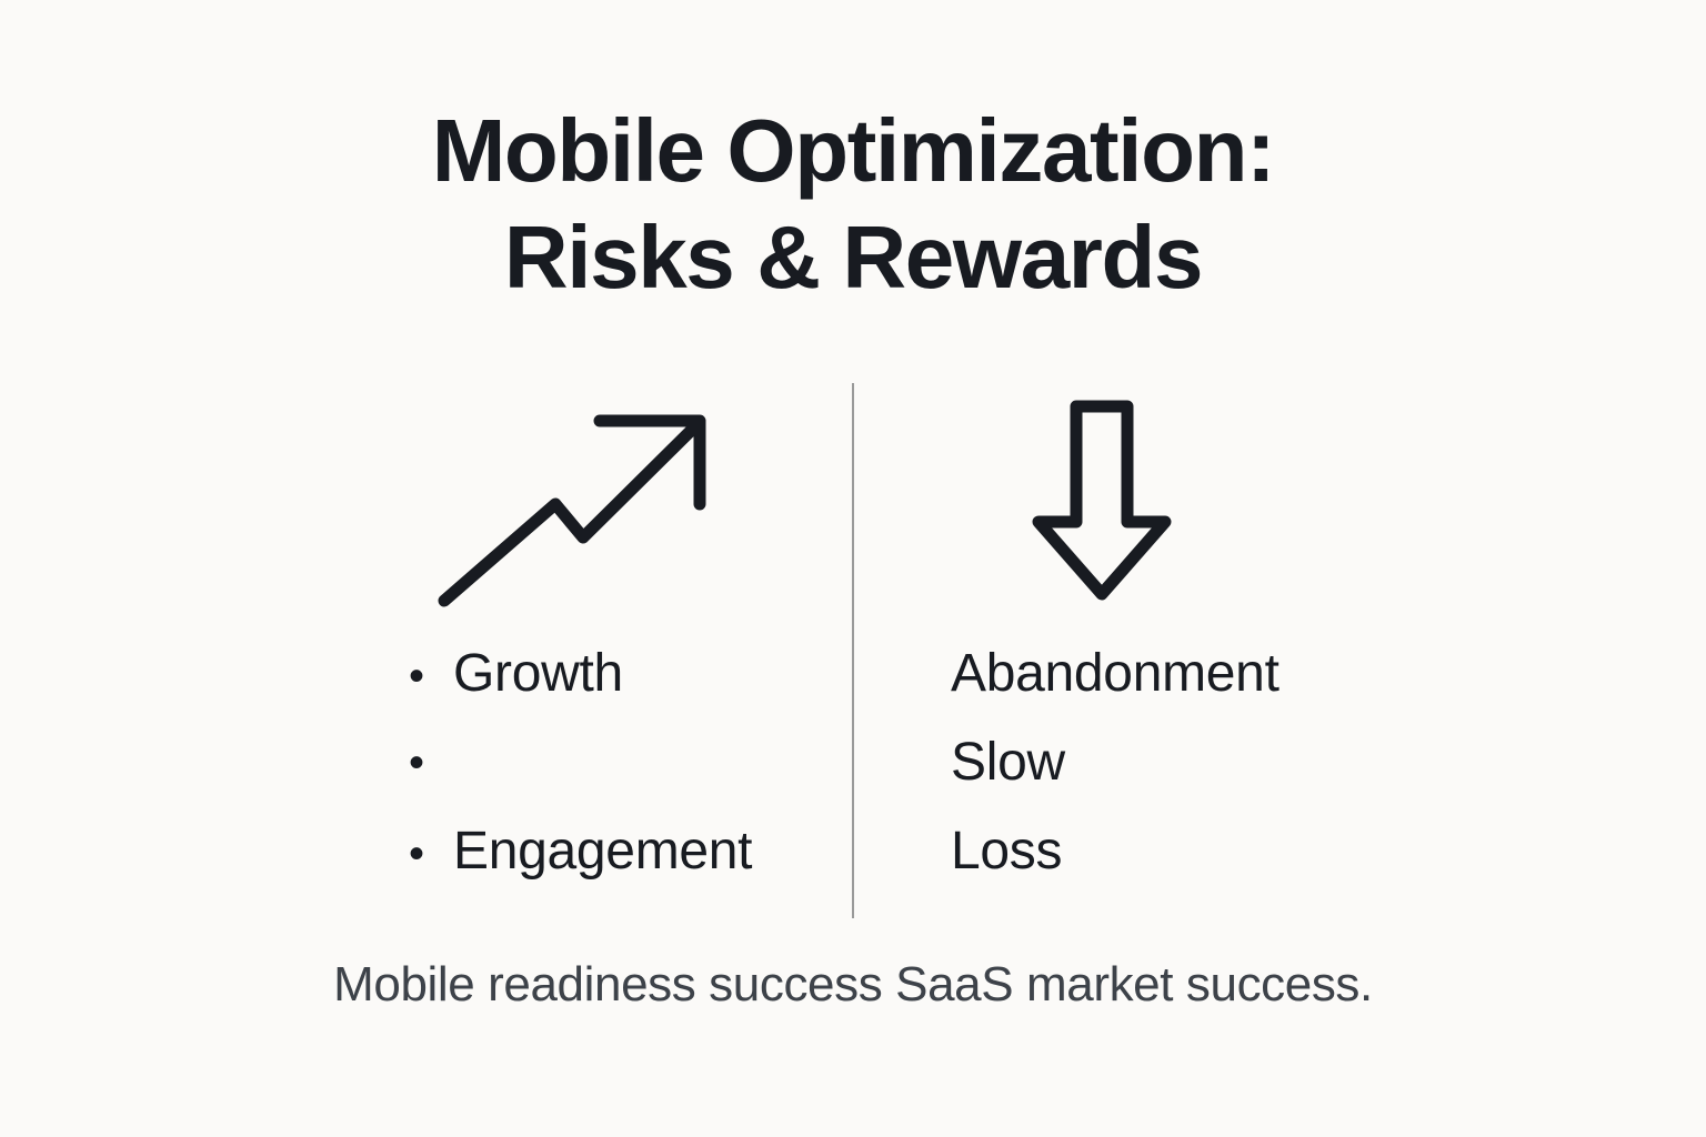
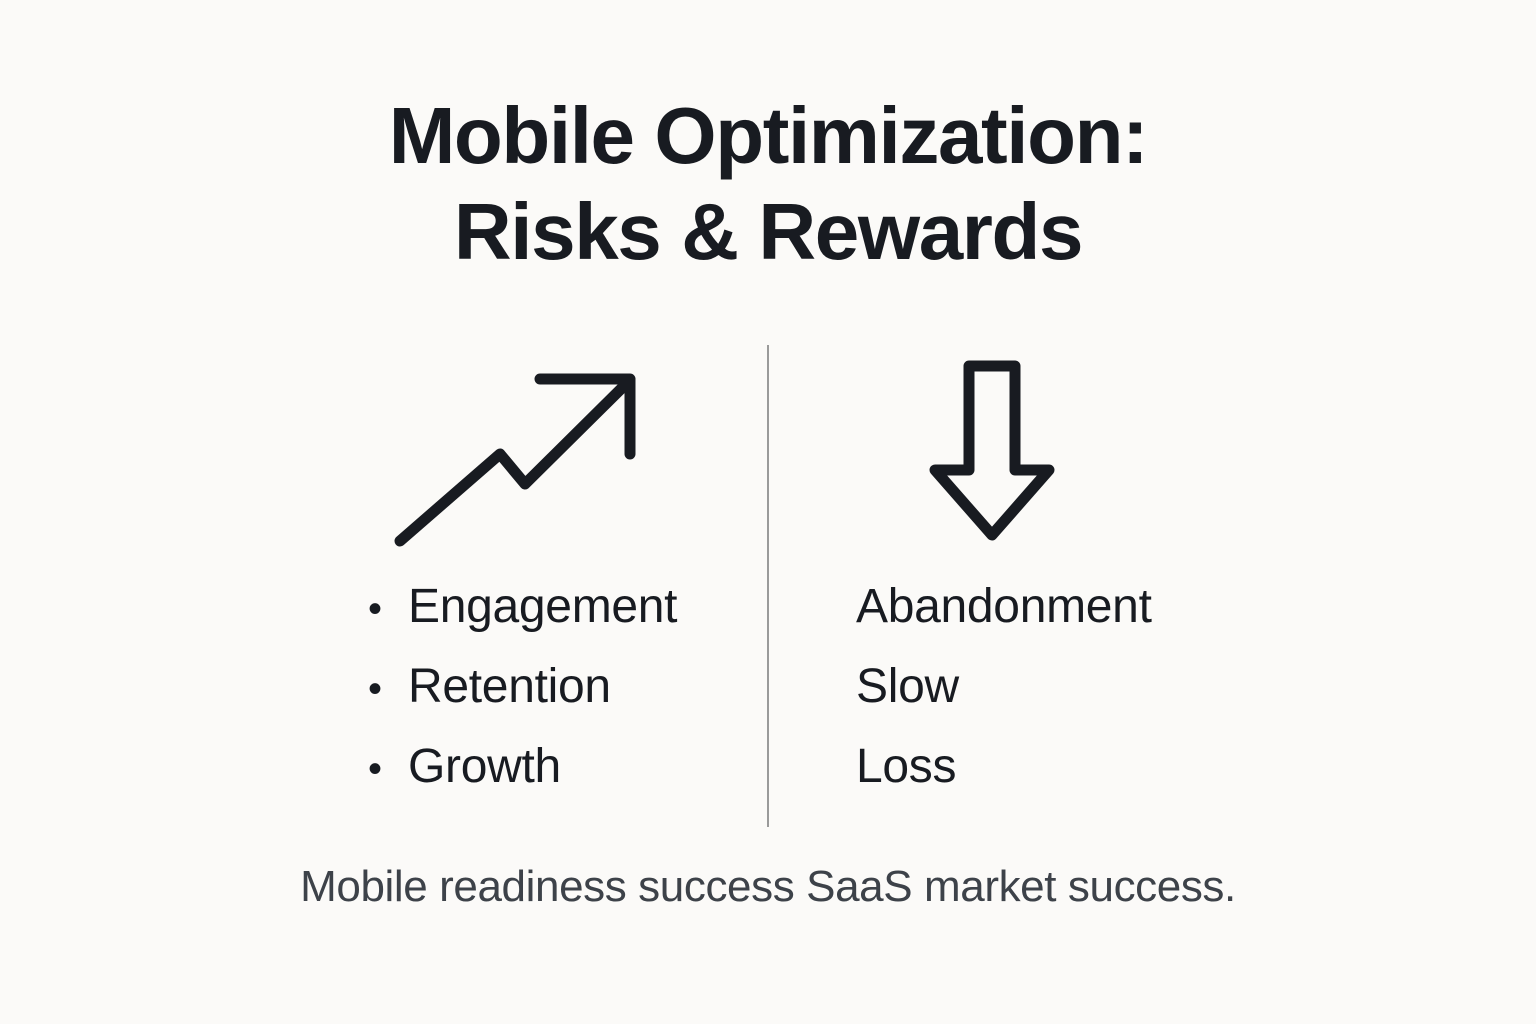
  Mobile Optimization:
  Risks & Rewards
  •
- Growth
+ Engagement
  •
+ Retention
  •
- Engagement
+ Growth
  Abandonment
  Slow
  Loss
  Mobile readiness success SaaS market success.
